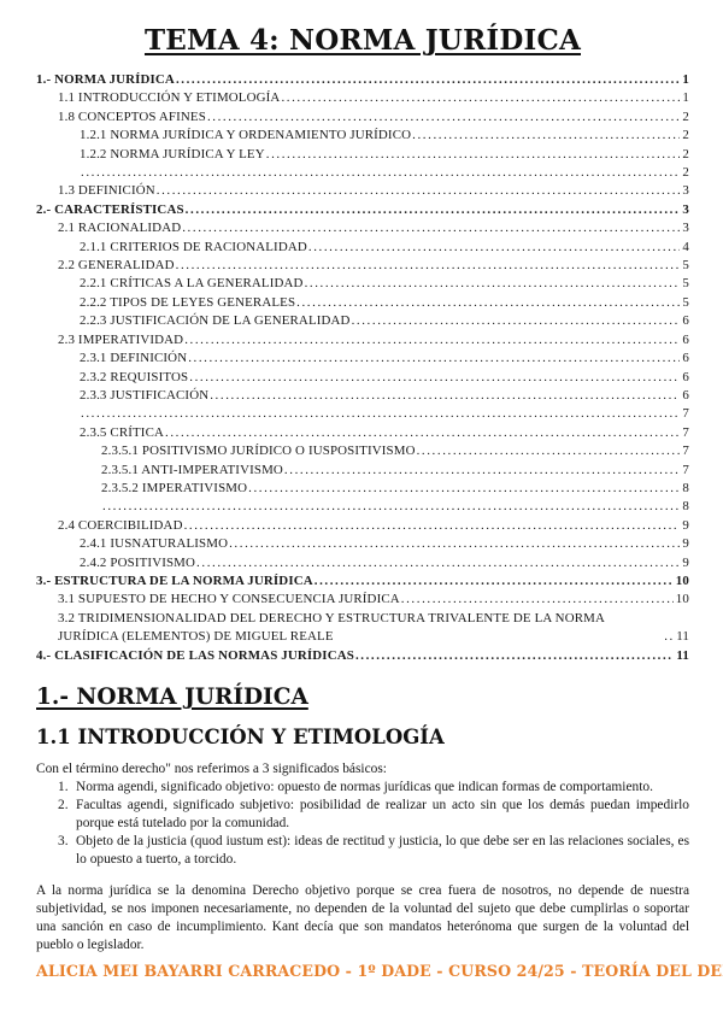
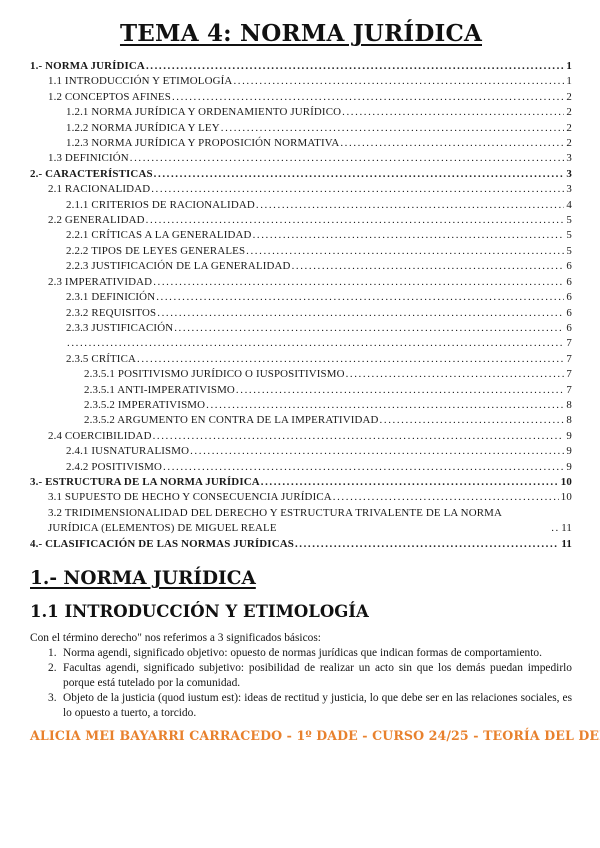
  TEMA 4: NORMA JURÍDICA
  1.- NORMA JURÍDICA
  1
  1.1 INTRODUCCIÓN Y ETIMOLOGÍA
  1
- 1.8 CONCEPTOS AFINES
+ 1.2 CONCEPTOS AFINES
  2
  1.2.1 NORMA JURÍDICA Y ORDENAMIENTO JURÍDICO
  2
  1.2.2 NORMA JURÍDICA Y LEY
  2
+ 1.2.3 NORMA JURÍDICA Y PROPOSICIÓN NORMATIVA
  2
  1.3 DEFINICIÓN
  3
  2.- CARACTERÍSTICAS
  3
  2.1 RACIONALIDAD
  3
  2.1.1 CRITERIOS DE RACIONALIDAD
  4
  2.2 GENERALIDAD
  5
  2.2.1 CRÍTICAS A LA GENERALIDAD
  5
  2.2.2 TIPOS DE LEYES GENERALES
  5
  2.2.3 JUSTIFICACIÓN DE LA GENERALIDAD
  6
  2.3 IMPERATIVIDAD
  6
  2.3.1 DEFINICIÓN
  6
  2.3.2 REQUISITOS
  6
  2.3.3 JUSTIFICACIÓN
  6
  7
  2.3.5 CRÍTICA
  7
  2.3.5.1 POSITIVISMO JURÍDICO O IUSPOSITIVISMO
  7
  2.3.5.1 ANTI-IMPERATIVISMO
  7
  2.3.5.2 IMPERATIVISMO
  8
+ 2.3.5.2 ARGUMENTO EN CONTRA DE LA IMPERATIVIDAD
  8
  2.4 COERCIBILIDAD
  9
  2.4.1 IUSNATURALISMO
  9
  2.4.2 POSITIVISMO
  9
  3.- ESTRUCTURA DE LA NORMA JURÍDICA
  10
  3.1 SUPUESTO DE HECHO Y CONSECUENCIA JURÍDICA
  10
  3.2 TRIDIMENSIONALIDAD DEL DERECHO Y ESTRUCTURA TRIVALENTE DE LA NORMA JURÍDICA (ELEMENTOS) DE MIGUEL REALE
  11
  4.- CLASIFICACIÓN DE LAS NORMAS JURÍDICAS
  11
  1.- NORMA JURÍDICA
  1.1 INTRODUCCIÓN Y ETIMOLOGÍA
  Con el término derecho" nos referimos a 3 significados básicos:
  1.
  Norma agendi, significado objetivo: opuesto de normas jurídicas que indican formas de comportamiento.
  2.
  Facultas agendi, significado subjetivo: posibilidad de realizar un acto sin que los demás puedan impedirlo porque está tutelado por la comunidad.
  3.
  Objeto de la justicia (quod iustum est): ideas de rectitud y justicia, lo que debe ser en las relaciones sociales, es lo opuesto a tuerto, a torcido.
- A la norma jurídica se la denomina Derecho objetivo porque se crea fuera de nosotros, no depende de nuestra subjetividad, se nos imponen necesariamente, no dependen de la voluntad del sujeto que debe cumplirlas o soportar una sanción en caso de incumplimiento. Kant decía que son mandatos heterónoma que surgen de la voluntad del pueblo o legislador.
  ALICIA MEI BAYARRI CARRACEDO - 1º DADE - CURSO 24/25 - TEORÍA DEL DE
